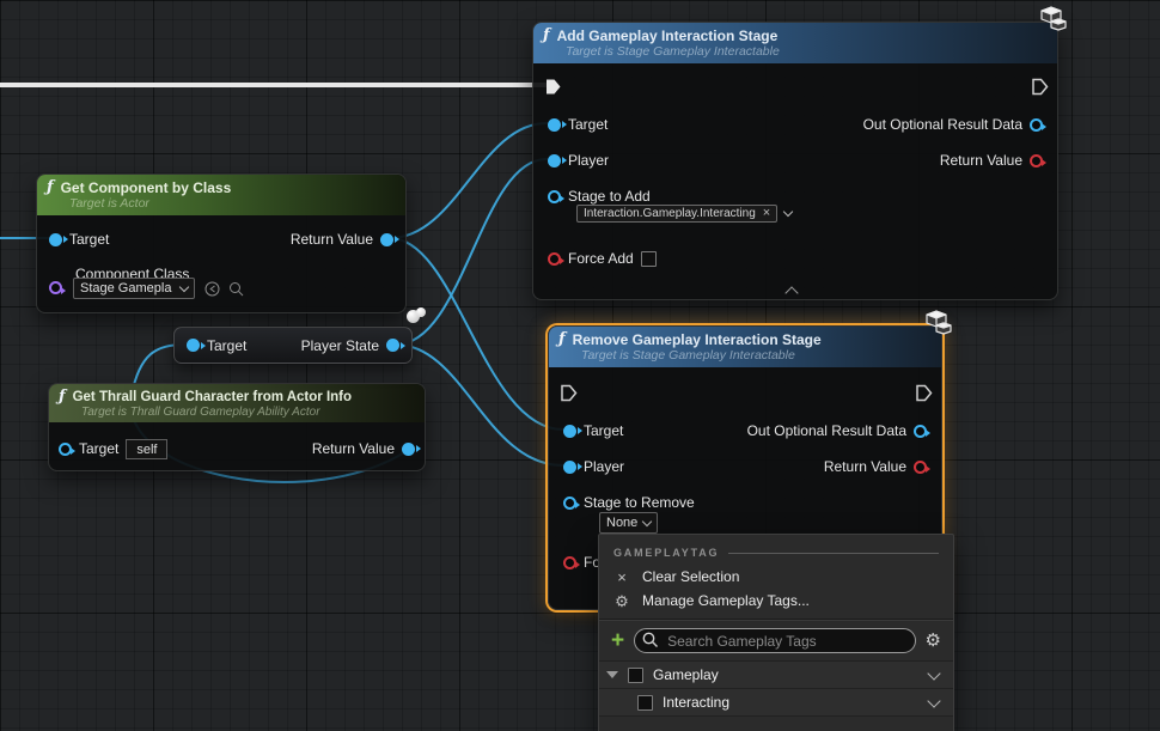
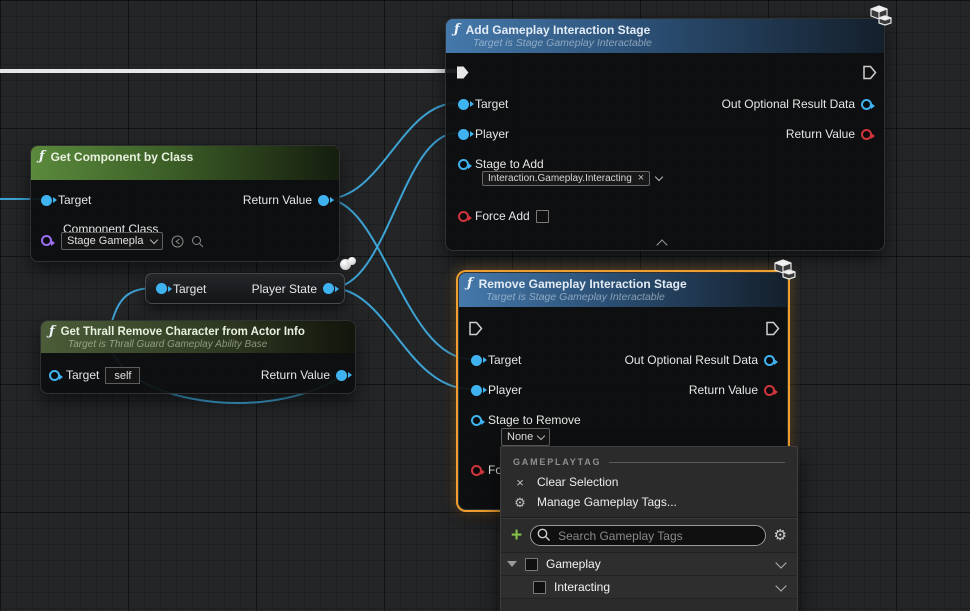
  ƒ
  Add Gameplay Interaction Stage
  Target is Stage Gameplay Interactable
  Target
  Player
  Stage to Add
  Interaction.Gameplay.Interacting
  ×
  Force Add
  Out Optional Result Data
  Return Value
  ƒ
  Get Component by Class
- Target is Actor
  Target
  Return Value
  Component Class
  Stage Gamepla
  Target
  Player State
  ƒ
- Get Thrall Guard Character from Actor Info
+ Get Thrall Remove Character from Actor Info
- Target is Thrall Guard Gameplay Ability Actor
+ Target is Thrall Guard Gameplay Ability Base
  Target
  self
  Return Value
  ƒ
  Remove Gameplay Interaction Stage
  Target is Stage Gameplay Interactable
  Target
  Player
  Stage to Remove
  None
  Out Optional Result Data
  Return Value
  GAMEPLAYTAG
  ×
  Clear Selection
  ⚙
  Manage Gameplay Tags...
  +
  Search Gameplay Tags
  ⚙
  Gameplay
  Interacting
